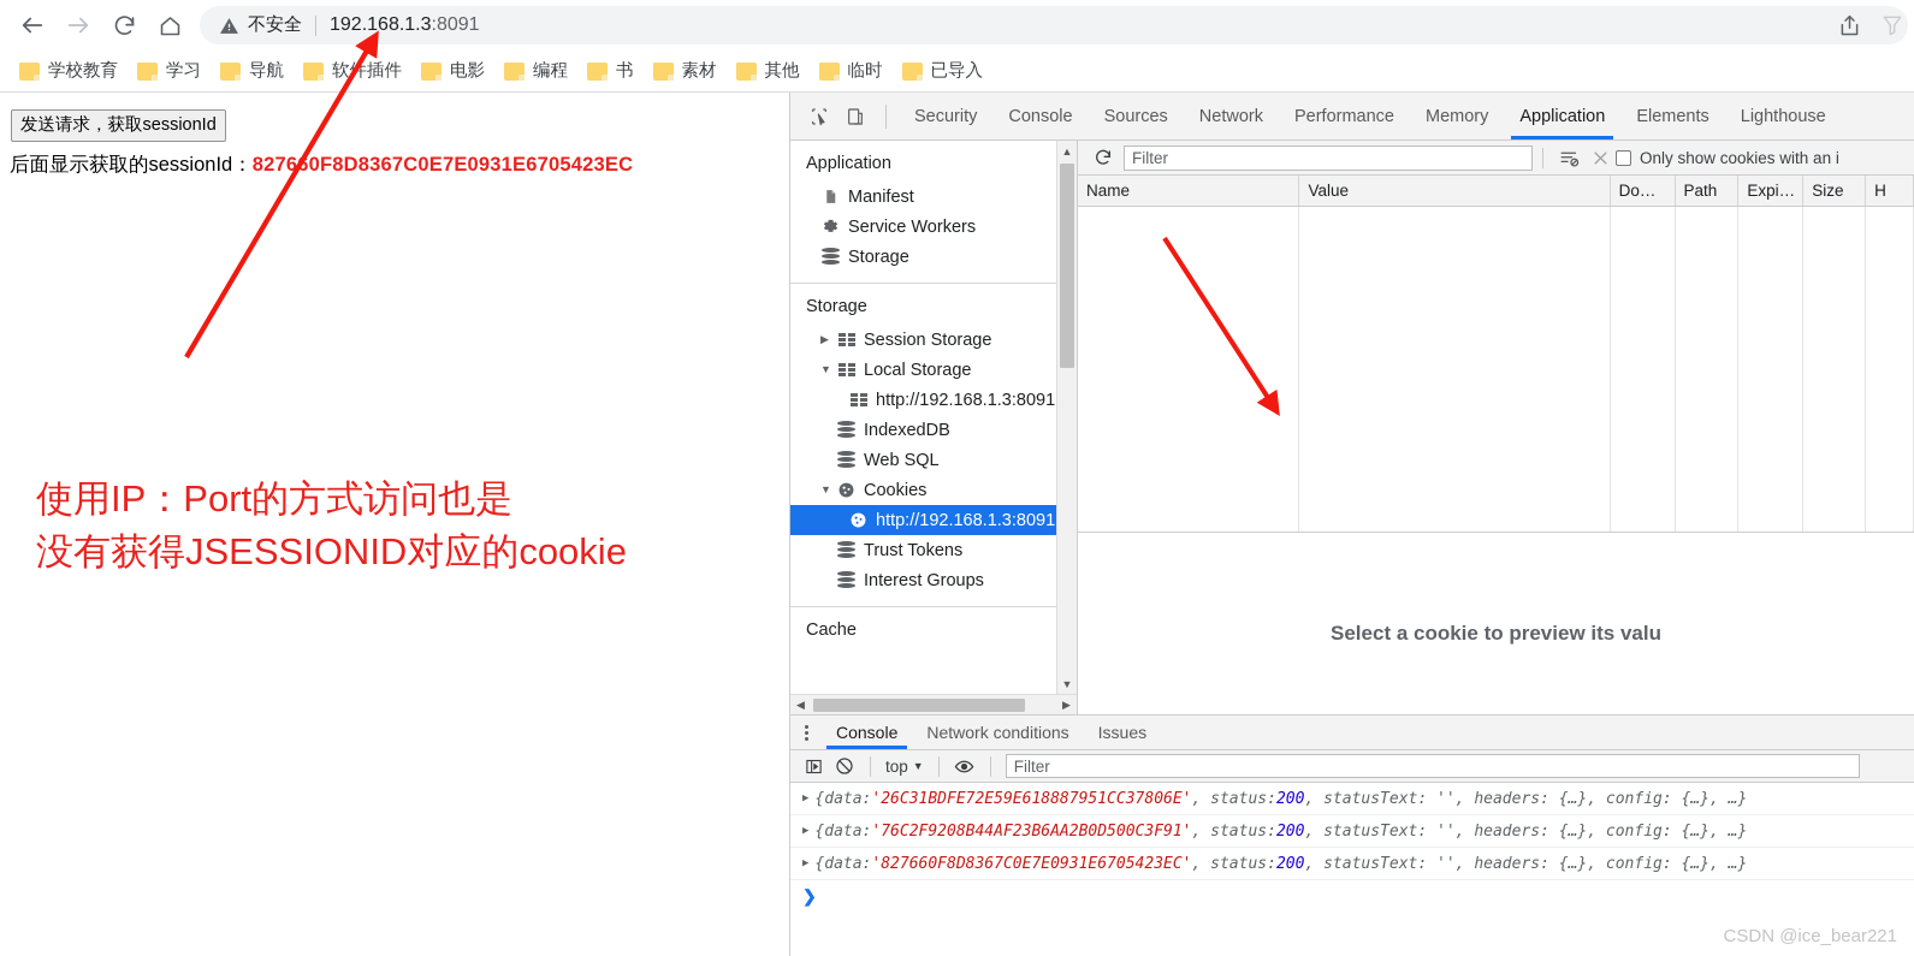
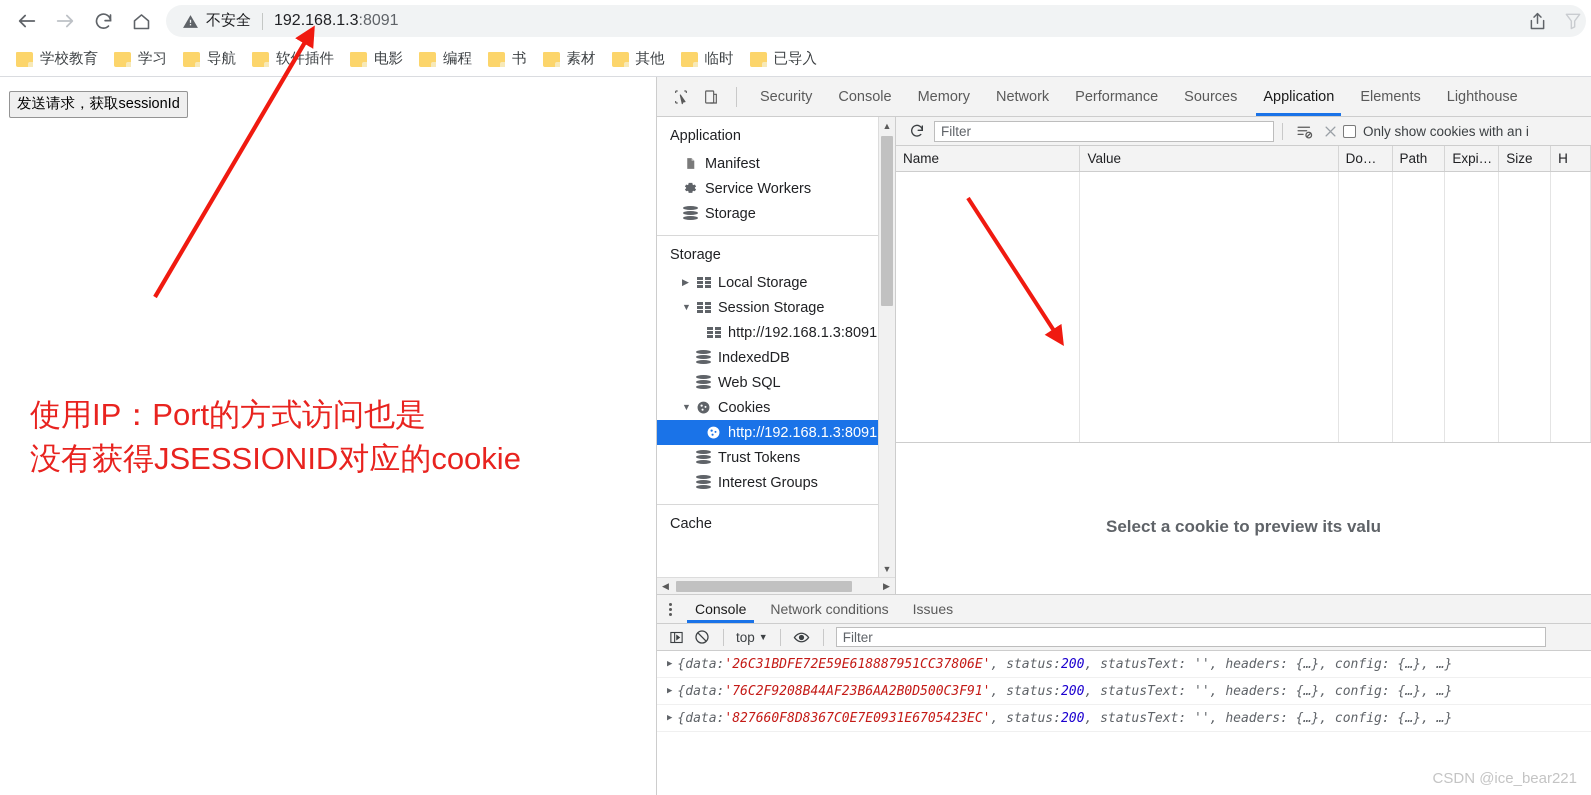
  不安全
  192.168.1.3
  :8091
  学校教育
  学习
  导航
  软插件
  电影
  编程
  书
  素材
  其他
  临时
  已导入
  发送请求，获取sessionId
- 后面显示获取的sessionId：827660F8D8367C0E7E0931E6705423EC
  使用IP：Port的方式访问也是
  没有获得JSESSIONID对应的cookie
  Security
  Console
- Sources
+ Memory
  Network
  Performance
- Memory
+ Sources
  Application
  Elements
  Lighthouse
  Application
  Manifest
  Service Workers
  Storage
  Storage
  ▶
- Session Storage
+ Local Storage
  ▼
- Local Storage
+ Session Storage
  http://192.168.1.3:8091
  IndexedDB
  Web SQL
  ▼
  Cookies
  http://192.168.1.3:8091
  Trust Tokens
  Interest Groups
  Cache
  ▲
  ▼
  ◀
  ▶
  Filter
  Only show cookies with an i
  Name
  Value
  Do…
  Path
  Expi…
  Size
  H
  Select a cookie to preview its valu
  Console
  Network conditions
  Issues
  top
  ▼
  Filter
  ▶
  {data:
  '26C31BDFE72E59E618887951CC37806E'
  , status:
  200
  , statusText: '', headers: {…}, config: {…}, …}
  ▶
  {data:
  '76C2F9208B44AF23B6AA2B0D500C3F91'
  , status:
  200
  , statusText: '', headers: {…}, config: {…}, …}
  ▶
  {data:
  '827660F8D8367C0E7E0931E6705423EC'
  , status:
  200
  , statusText: '', headers: {…}, config: {…}, …}
- ❯
  CSDN @ice_bear221
